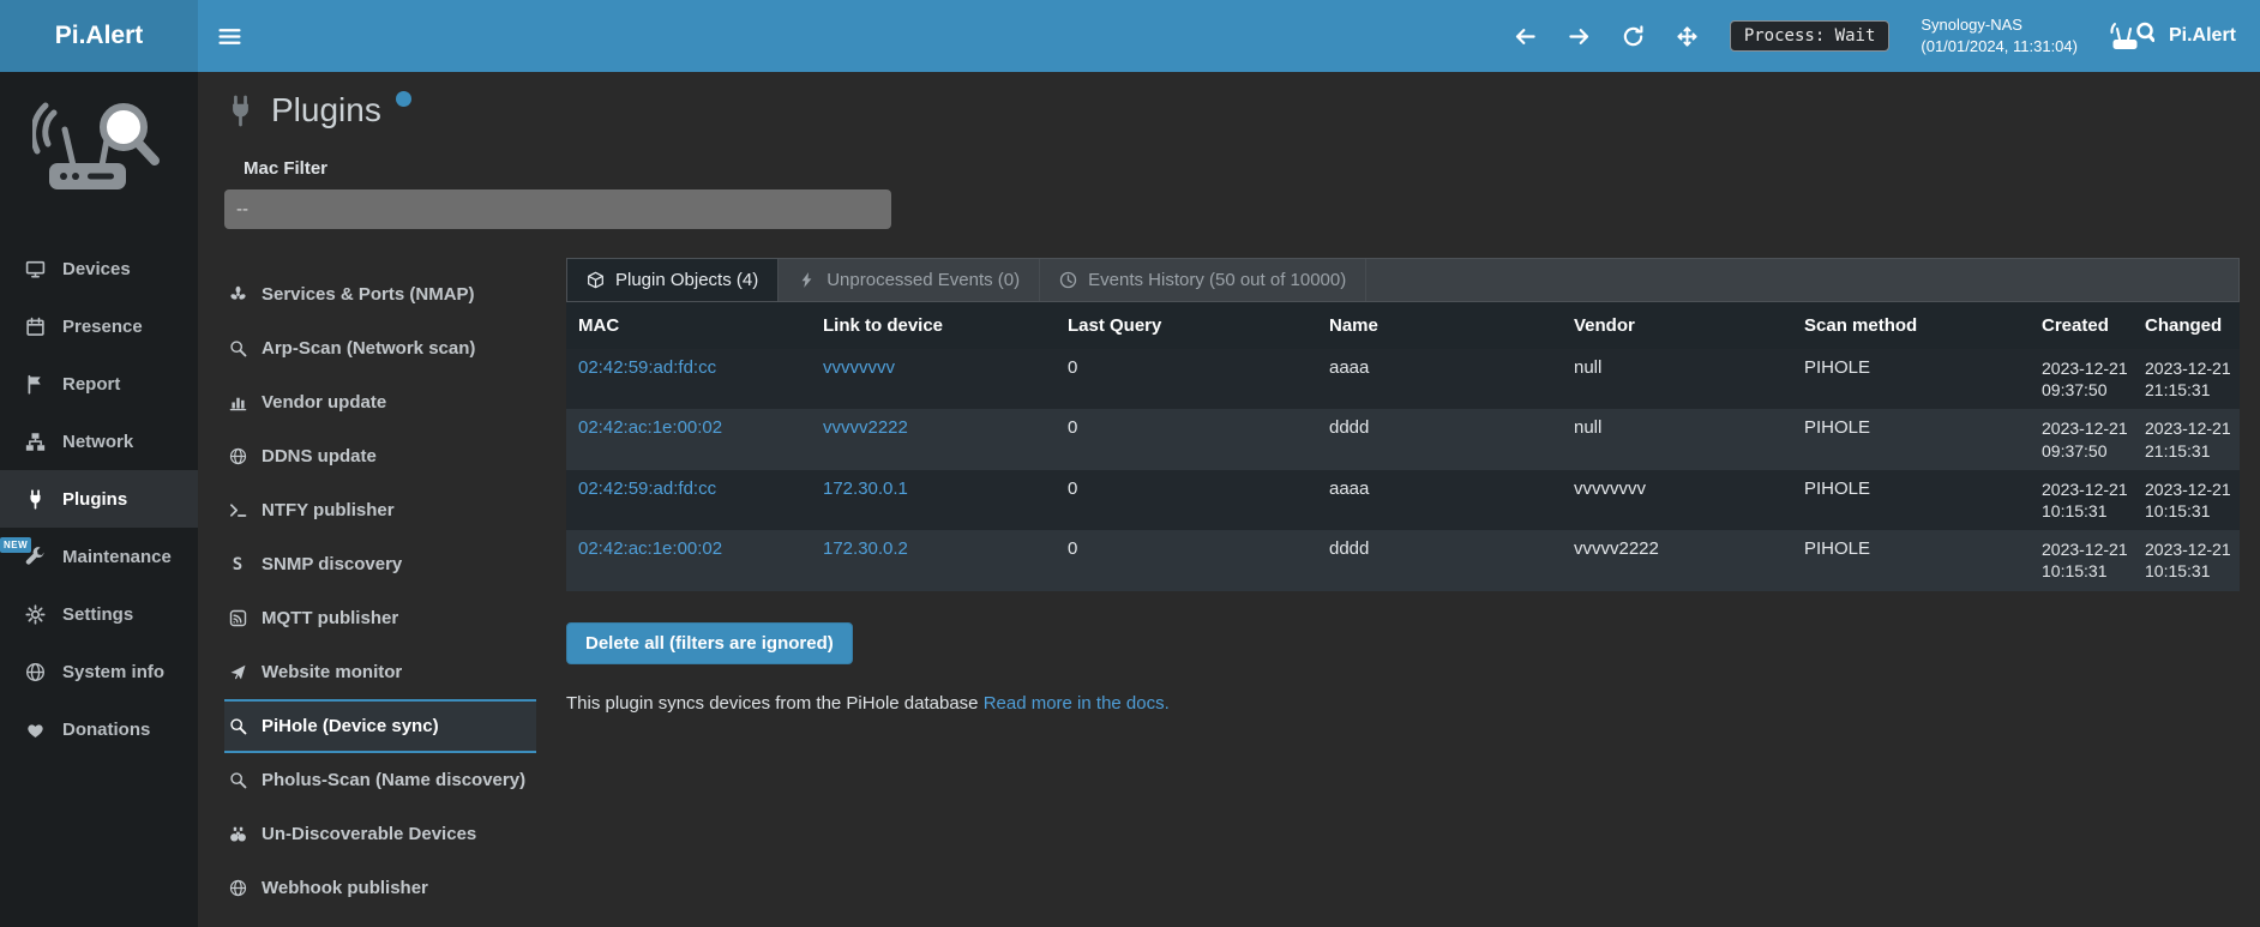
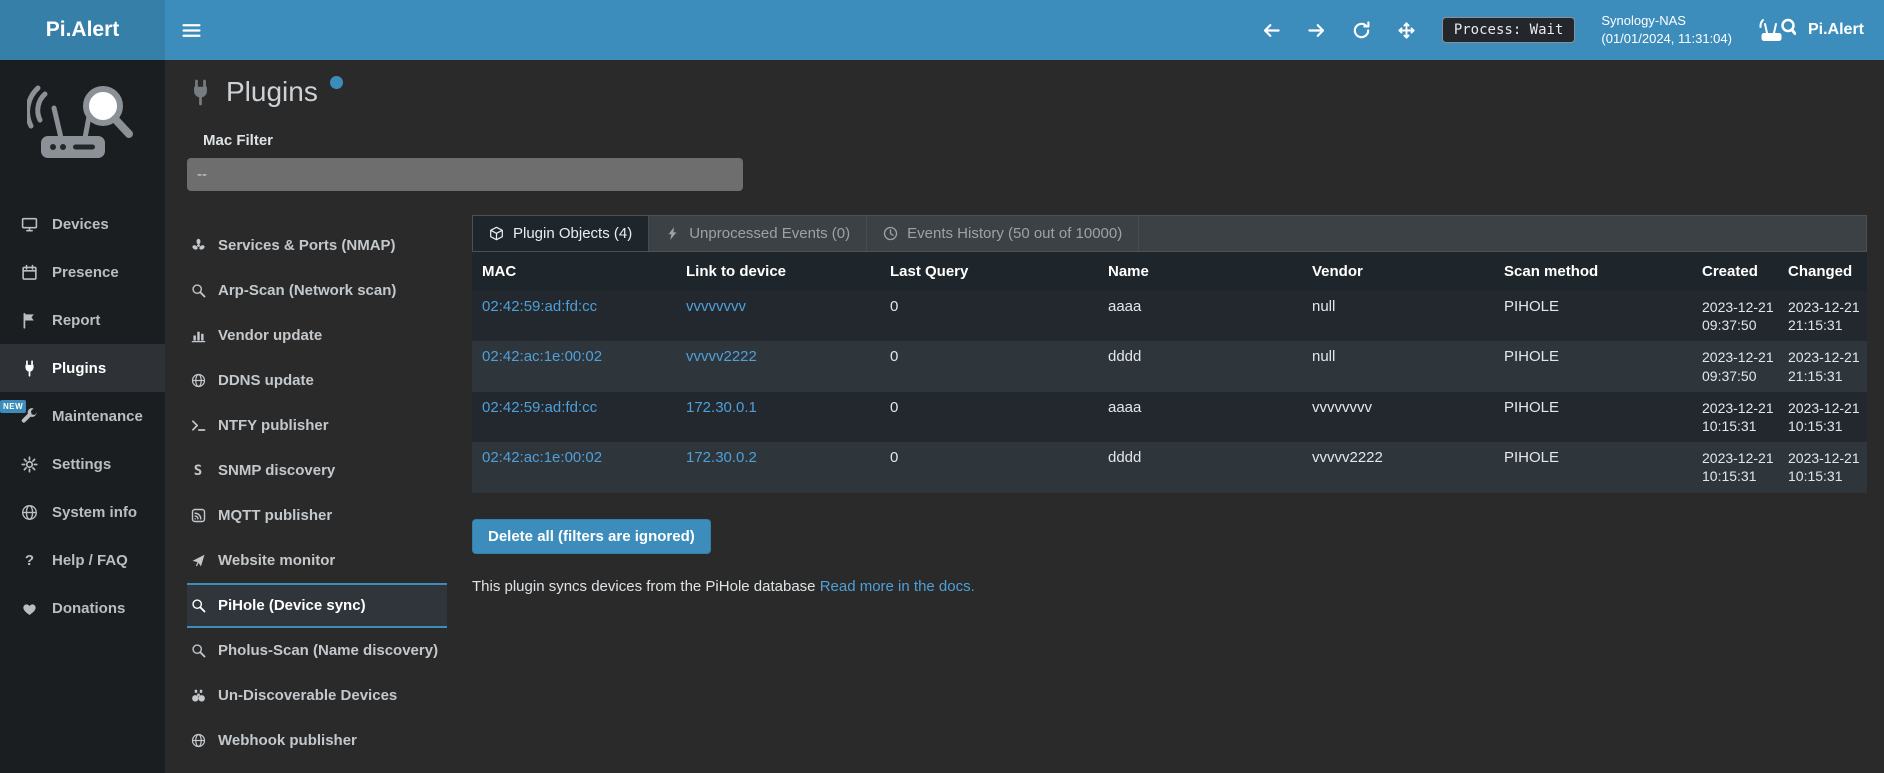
  Pi.Alert
  Process: Wait
  Synology-NAS
  (01/01/2024, 11:31:04)
  Pi.Alert
  Devices
  Presence
  Report
- Network
  Plugins
  NEW
  Maintenance
  Settings
  System info
+ ?
+ Help / FAQ
  Donations
  Plugins
  Mac Filter
  --
  Services & Ports (NMAP)
  Arp-Scan (Network scan)
  Vendor update
  DDNS update
  NTFY publisher
  S
  SNMP discovery
  MQTT publisher
  Website monitor
  PiHole (Device sync)
  Pholus-Scan (Name discovery)
  Un-Discoverable Devices
  Webhook publisher
  Plugin Objects (4)
  Unprocessed Events (0)
  Events History (50 out of 10000)
  MAC	Link to device	Last Query	Name	Vendor	Scan method	Created	Changed
  02:42:59:ad:fd:cc	vvvvvvvv	0	aaaa	null	PIHOLE	2023-12-21 09:37:50	2023-12-21 21:15:31
  02:42:ac:1e:00:02	vvvvv2222	0	dddd	null	PIHOLE	2023-12-21 09:37:50	2023-12-21 21:15:31
  02:42:59:ad:fd:cc	172.30.0.1	0	aaaa	vvvvvvvv	PIHOLE	2023-12-21 10:15:31	2023-12-21 10:15:31
  02:42:ac:1e:00:02	172.30.0.2	0	dddd	vvvvv2222	PIHOLE	2023-12-21 10:15:31	2023-12-21 10:15:31
  Delete all (filters are ignored)
  This plugin syncs devices from the PiHole database Read more in the docs.
